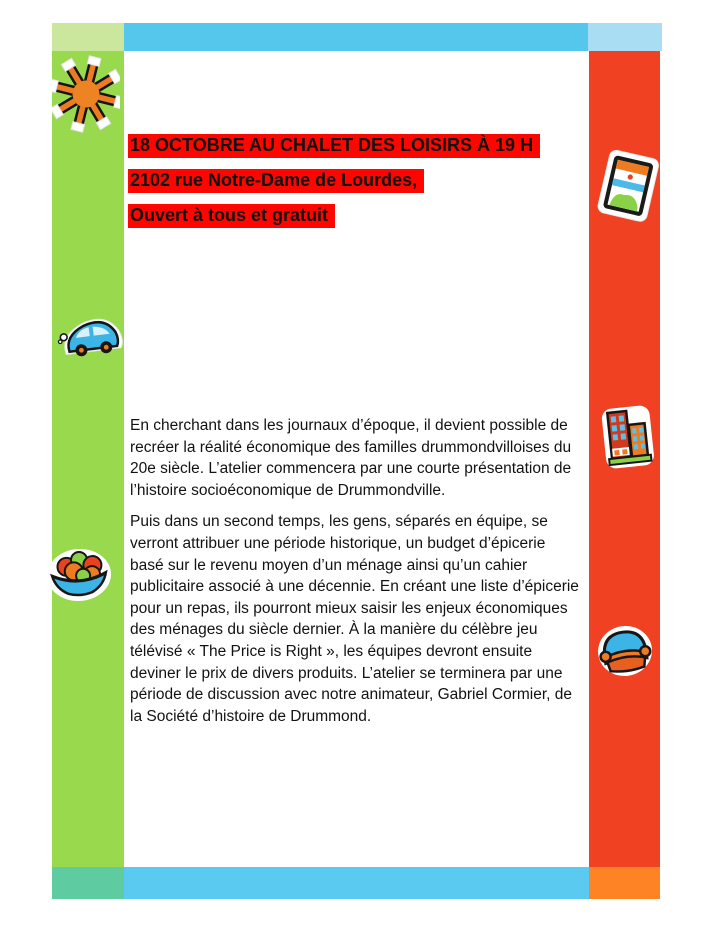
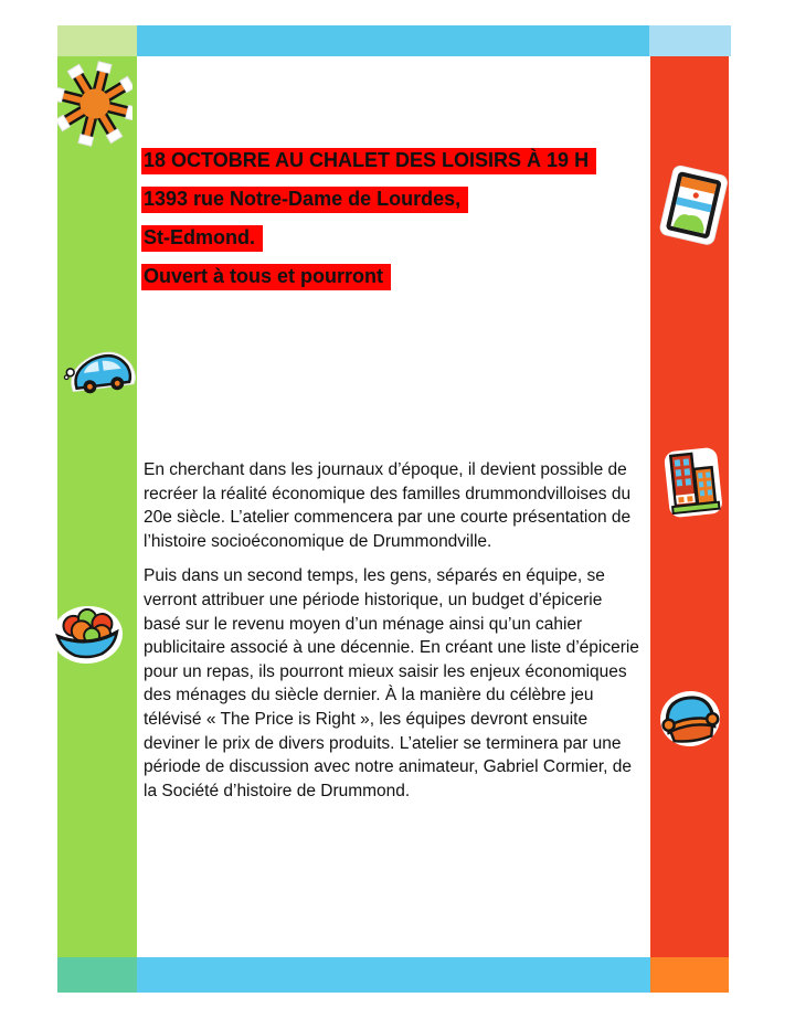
  18 OCTOBRE AU CHALET DES LOISIRS À 19 H
- 2102 rue Notre-Dame de Lourdes,
+ 1393 rue Notre-Dame de Lourdes,
+ St-Edmond.
- Ouvert à tous et gratuit
+ Ouvert à tous et pourront
  En cherchant dans les journaux d’époque, il devient possible de recréer la réalité économique des familles drummondvilloises du 20e siècle. L’atelier commencera par une courte présentation de l’histoire socioéconomique de Drummondville.
  Puis dans un second temps, les gens, séparés en équipe, se verront attribuer une période historique, un budget d’épicerie basé sur le revenu moyen d’un ménage ainsi qu’un cahier publicitaire associé à une décennie. En créant une liste d’épicerie pour un repas, ils pourront mieux saisir les enjeux économiques des ménages du siècle dernier. À la manière du célèbre jeu télévisé « The Price is Right », les équipes devront ensuite deviner le prix de divers produits. L’atelier se terminera par une période de discussion avec notre animateur, Gabriel Cormier, de la Société d’histoire de Drummond.
